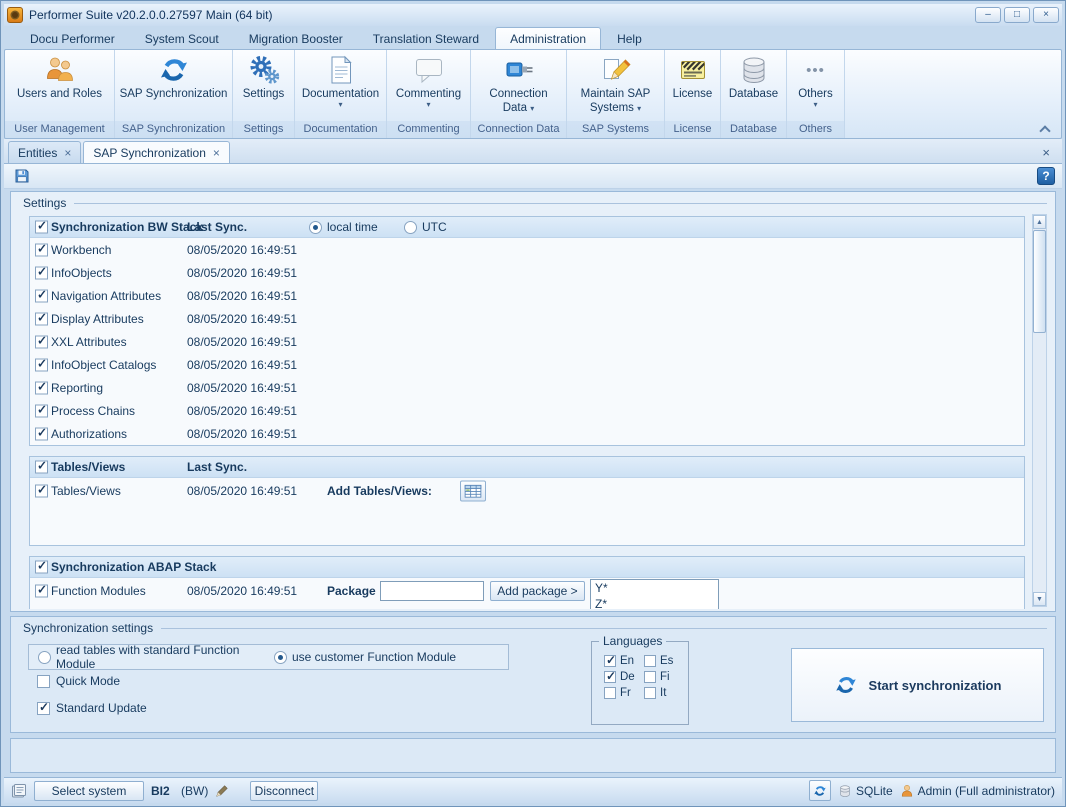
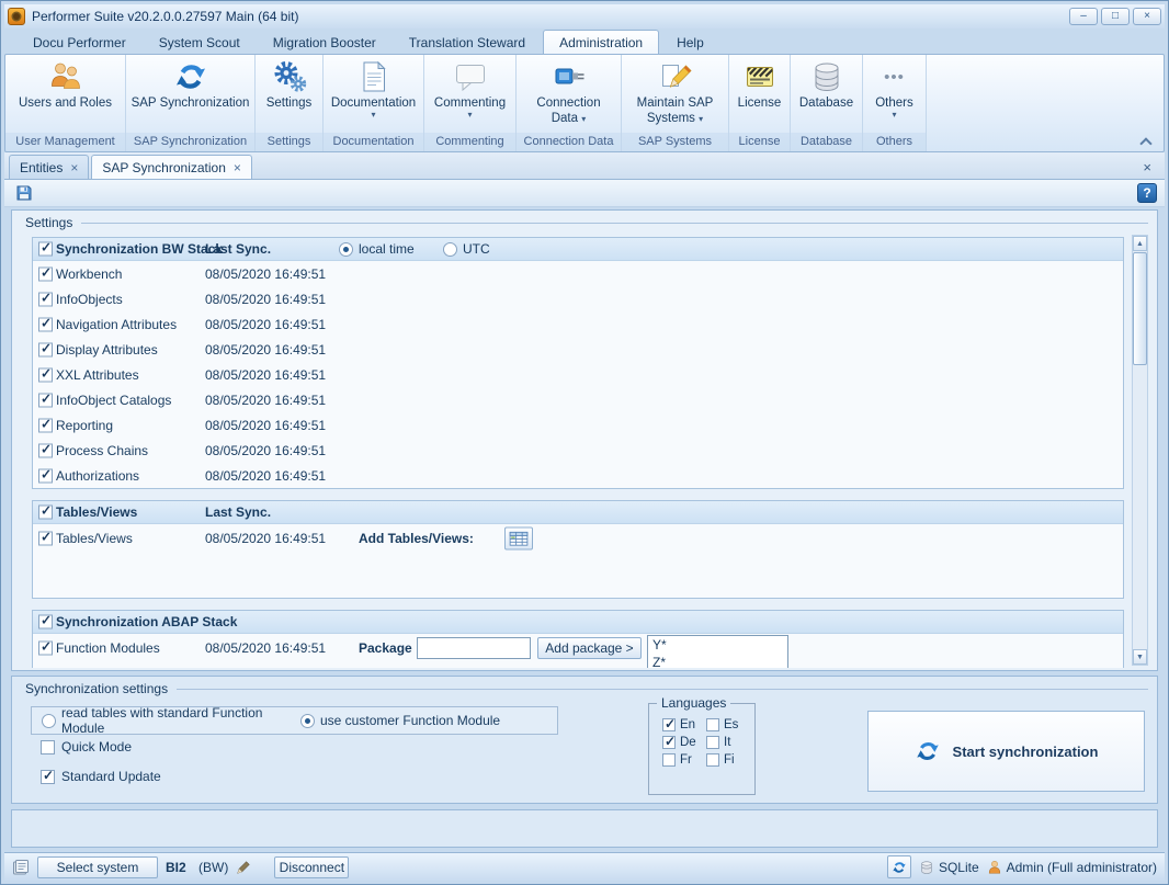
  Performer Suite v20.2.0.0.27597 Main (64 bit)
  –
  □
  ×
  Docu Performer
  System Scout
  Migration Booster
  Translation Steward
  Administration
  Help
  Users and Roles
  User Management
  SAP Synchronization
  SAP Synchronization
  Settings
  Settings
  Documentation
  ▾
  Documentation
  Commenting
  ▾
  Commenting
  Connection Data ▾
  Connection Data
  Maintain SAP Systems ▾
  SAP Systems
  License
  License
  Database
  Database
  •••
  Others
  ▾
  Others
  Entities
  ×
  SAP Synchronization
  ×
  ×
  ?
  Settings
  Synchronization BW Stack
  Last Sync.
  local time
  UTC
  Workbench
  08/05/2020 16:49:51
  InfoObjects
  08/05/2020 16:49:51
  Navigation Attributes
  08/05/2020 16:49:51
  Display Attributes
  08/05/2020 16:49:51
  XXL Attributes
  08/05/2020 16:49:51
  InfoObject Catalogs
  08/05/2020 16:49:51
  Reporting
  08/05/2020 16:49:51
  Process Chains
  08/05/2020 16:49:51
  Authorizations
  08/05/2020 16:49:51
  Tables/Views
  Last Sync.
  Tables/Views
  08/05/2020 16:49:51
  Add Tables/Views:
  Synchronization ABAP Stack
  Function Modules
  08/05/2020 16:49:51
  Package
  Add package >
  Y*
  Z*
  Synchronization settings
  read tables with standard Function Module
  use customer Function Module
  Quick Mode
  Standard Update
  Languages
  En
  Es
  De
- Fi
+ It
  Fr
- It
+ Fi
  Start synchronization
  Select system
  BI2
  (BW)
  Disconnect
  SQLite
  Admin (Full administrator)
